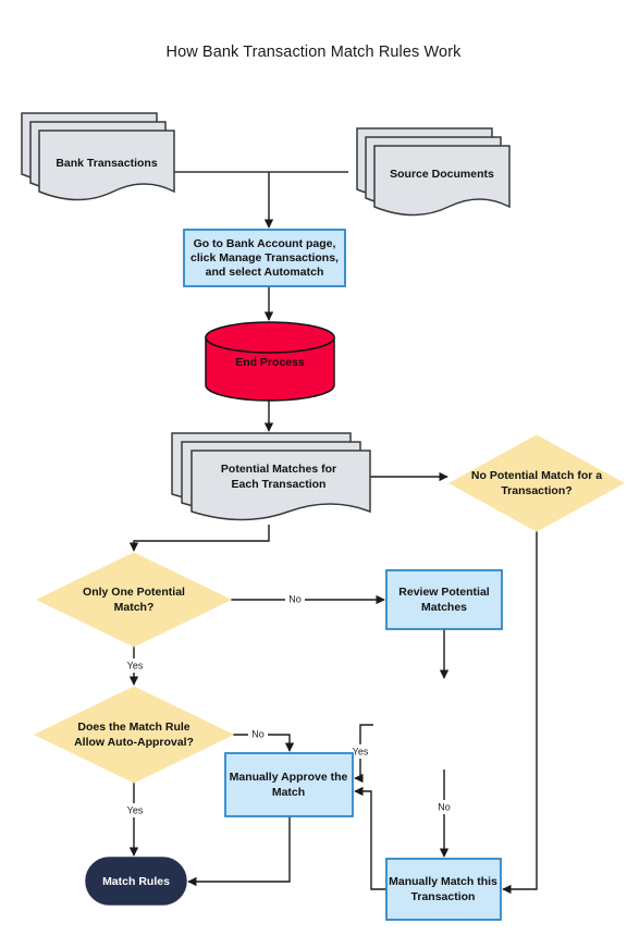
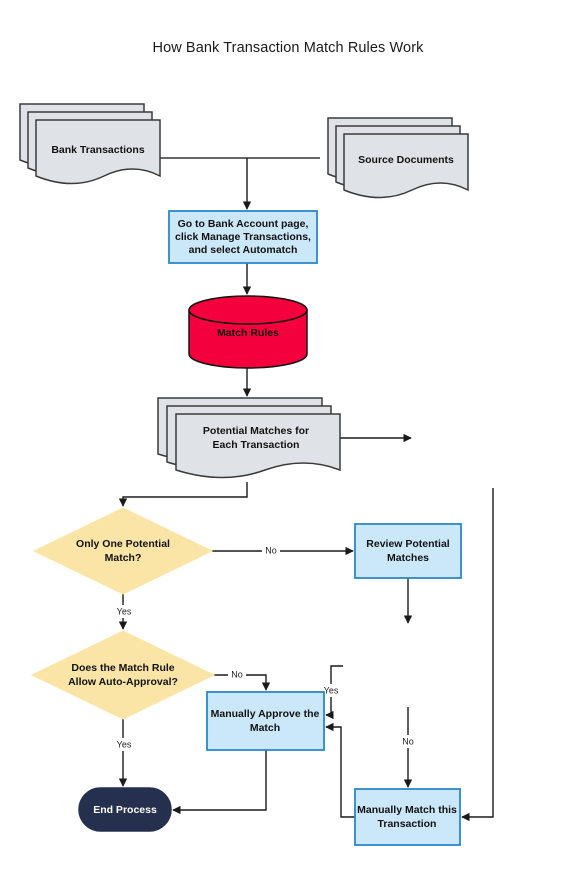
  How Bank Transaction Match Rules Work
  No
  Yes
  No
  Yes
  Yes
  No
  Bank Transactions
  Source Documents
  Go to Bank Account page,
  click Manage Transactions,
  and select Automatch
- End Process
+ Match Rules
  Potential Matches for
  Each Transaction
- No Potential Match for a
- Transaction?
  Only One Potential
  Match?
  Review Potential
  Matches
  Does the Match Rule
  Allow Auto-Approval?
  Manually Approve the
  Match
- Match Rules
+ End Process
  Manually Match this
  Transaction
